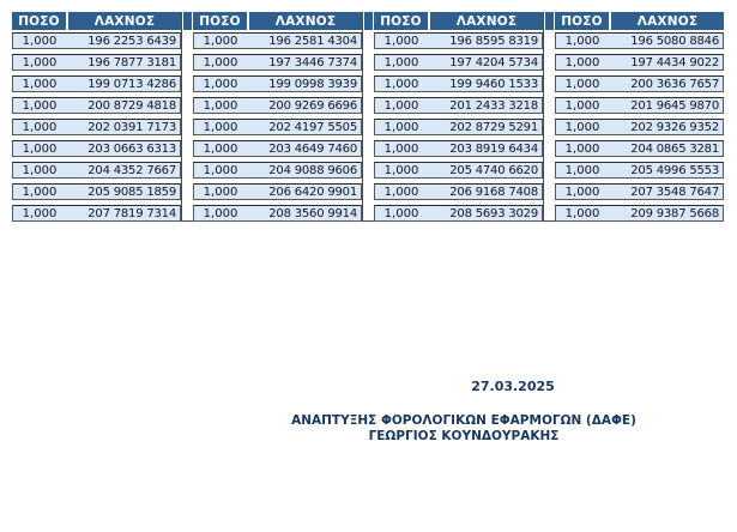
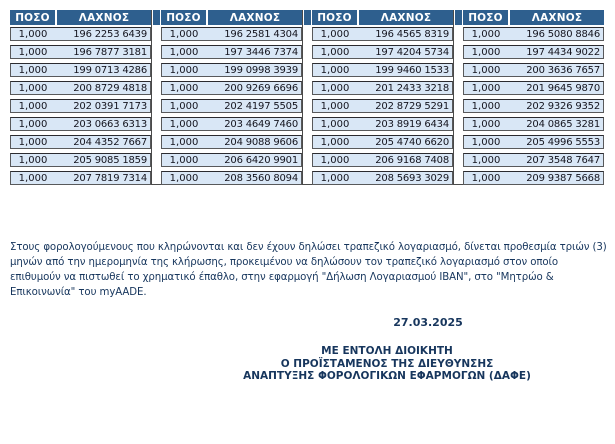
  ΠΟΣΟ
  ΛΑΧΝΟΣ
  1,000
  196 2253 6439
  1,000
  196 7877 3181
  1,000
  199 0713 4286
  1,000
  200 8729 4818
  1,000
  202 0391 7173
  1,000
  203 0663 6313
  1,000
  204 4352 7667
  1,000
  205 9085 1859
  1,000
  207 7819 7314
  ΠΟΣΟ
  ΛΑΧΝΟΣ
  1,000
  196 2581 4304
  1,000
  197 3446 7374
  1,000
  199 0998 3939
  1,000
  200 9269 6696
  1,000
  202 4197 5505
  1,000
  203 4649 7460
  1,000
  204 9088 9606
  1,000
  206 6420 9901
  1,000
- 208 3560 9914
+ 208 3560 8094
  ΠΟΣΟ
  ΛΑΧΝΟΣ
  1,000
- 196 8595 8319
+ 196 4565 8319
  1,000
  197 4204 5734
  1,000
  199 9460 1533
  1,000
  201 2433 3218
  1,000
  202 8729 5291
  1,000
  203 8919 6434
  1,000
  205 4740 6620
  1,000
  206 9168 7408
  1,000
  208 5693 3029
  ΠΟΣΟ
  ΛΑΧΝΟΣ
  1,000
  196 5080 8846
  1,000
  197 4434 9022
  1,000
  200 3636 7657
  1,000
  201 9645 9870
  1,000
  202 9326 9352
  1,000
  204 0865 3281
  1,000
  205 4996 5553
  1,000
  207 3548 7647
  1,000
  209 9387 5668
+ Στους φορολογούμενους που κληρώνονται και δεν έχουν δηλώσει τραπεζικό λογαριασμό, δίνεται προθεσμία τριών (3) μηνών από την ημερομηνία της κλήρωσης, προκειμένου να δηλώσουν τον τραπεζικό λογαριασμό στον οποίο επιθυμούν να πιστωθεί το χρηματικό έπαθλο, στην εφαρμογή "Δήλωση Λογαριασμού IBAN", στο "Μητρώο & Επικοινωνία" του myAADE.
  27.03.2025
+ ΜΕ ΕΝΤΟΛΗ ΔΙΟΙΚΗΤΗ
+ Ο ΠΡΟΪΣΤΑΜΕΝΟΣ ΤΗΣ ΔΙΕΥΘΥΝΣΗΣ
  ΑΝΑΠΤΥΞΗΣ ΦΟΡΟΛΟΓΙΚΩΝ ΕΦΑΡΜΟΓΩΝ (ΔΑΦΕ)
- ΓΕΩΡΓΙΟΣ ΚΟΥΝΔΟΥΡΑΚΗΣ
